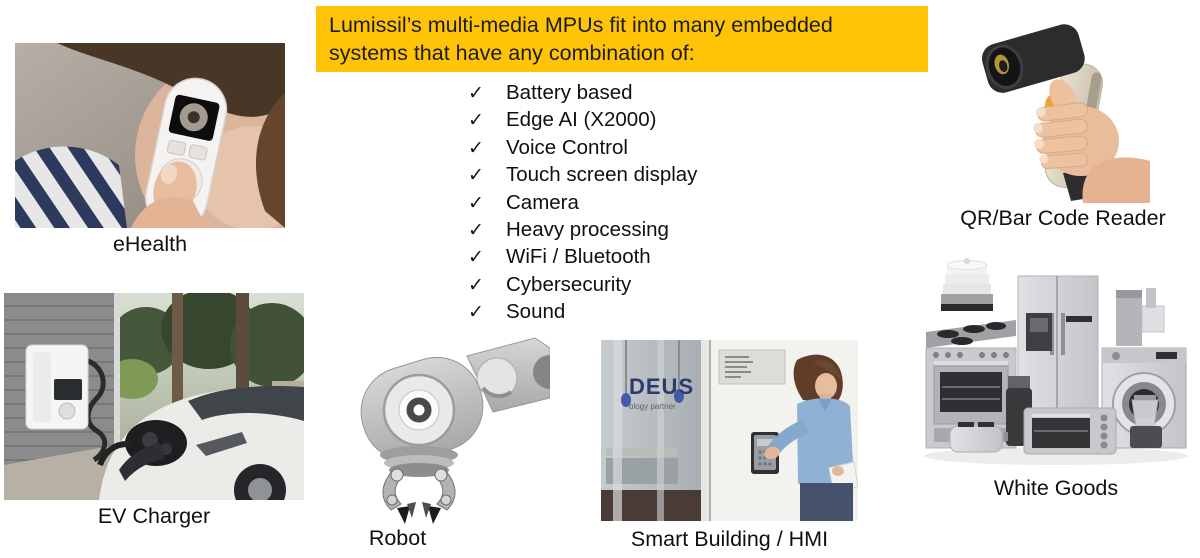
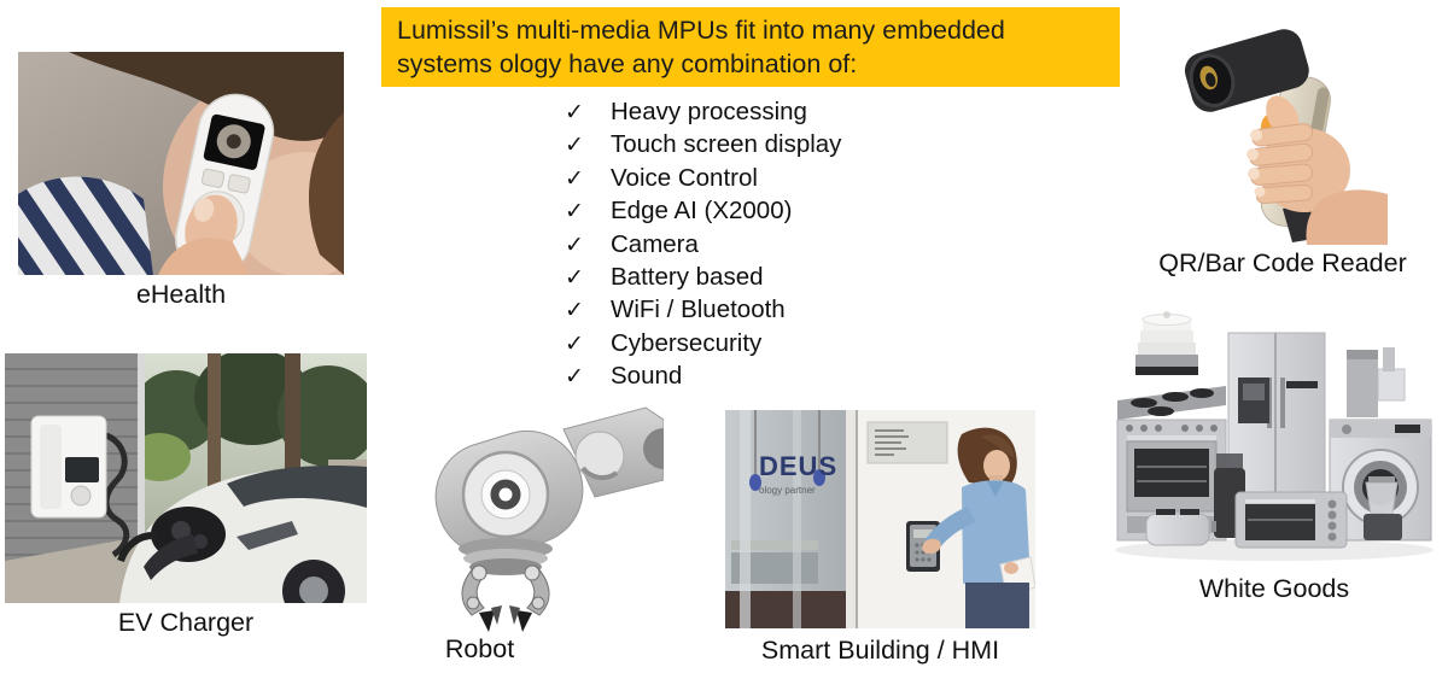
  Lumissil’s multi-media MPUs fit into many embedded
- systems that have any combination of:
+ systems ology have any combination of:
  ✓
- Battery based
+ Heavy processing
  ✓
- Edge AI (X2000)
+ Touch screen display
  ✓
  Voice Control
  ✓
- Touch screen display
+ Edge AI (X2000)
  ✓
  Camera
  ✓
- Heavy processing
+ Battery based
  ✓
  WiFi / Bluetooth
  ✓
  Cybersecurity
  ✓
  Sound
  eHealth
  EV Charger
  Robot
  DEUS
  ology partner
  Smart Building / HMI
  QR/Bar Code Reader
  White Goods
